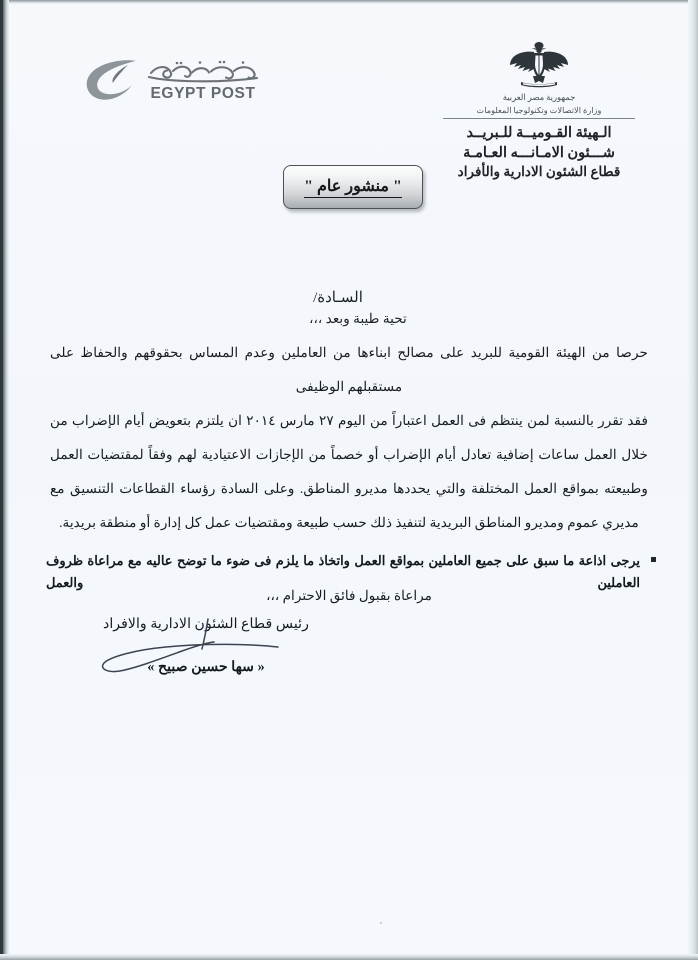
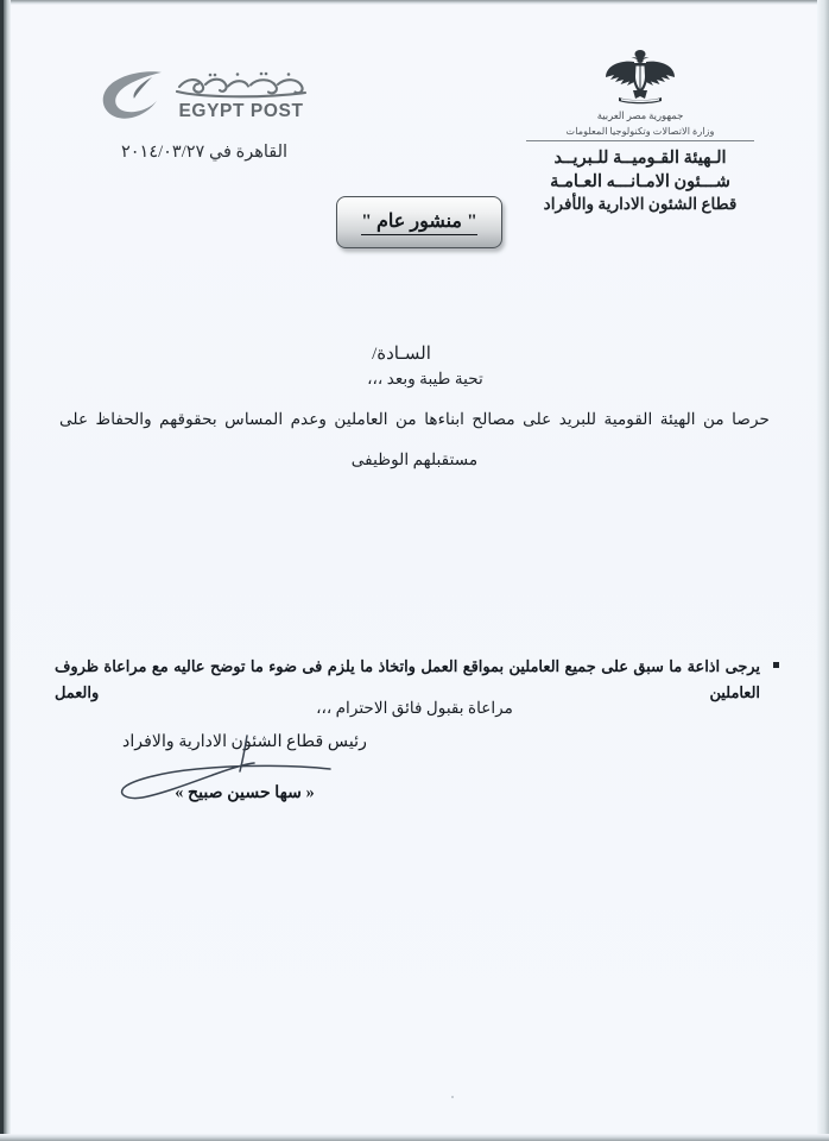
  EGYPT POST
+ القاهرة في ٢٠١٤/٠٣/٢٧
  جمهورية مصر العربية
  وزارة الاتصالات وتكنولوجيا المعلومات
  الـهيئة القـوميــة للـبريــد
  شـــئون الامـانـــه العـامـة
  قطاع الشئون الادارية والأفراد
  " منشور عام "
  السـادة/
  تحية طيبة وبعد ،،،
  حرصا من الهيئة القومية للبريد على مصالح ابناءها من العاملين وعدم المساس بحقوقهم والحفاظ على مستقبلهم الوظيفى
- فقد تقرر بالنسبة لمن ينتظم فى العمل اعتباراً من اليوم ٢٧ مارس ٢٠١٤ ان يلتزم بتعويض أيام الإضراب من خلال العمل ساعات إضافية تعادل أيام الإضراب أو خصماً من الإجازات الاعتيادية لهم وفقاً لمقتضيات العمل وطبيعته بمواقع العمل المختلفة والتي يحددها مديرو المناطق. وعلى السادة رؤساء القطاعات التنسيق مع مديري عموم ومديرو المناطق البريدية لتنفيذ ذلك حسب طبيعة ومقتضيات عمل كل إدارة أو منطقة بريدية.
  يرجى اذاعة ما سبق على جميع العاملين بمواقع العمل واتخاذ ما يلزم فى ضوء ما توضح عاليه مع مراعاة ظروف العاملين والعمل
  مراعاة بقبول فائق الاحترام ،،،
  رئيس قطاع الشئون الادارية والافراد
  « سها حسين صبيح »
